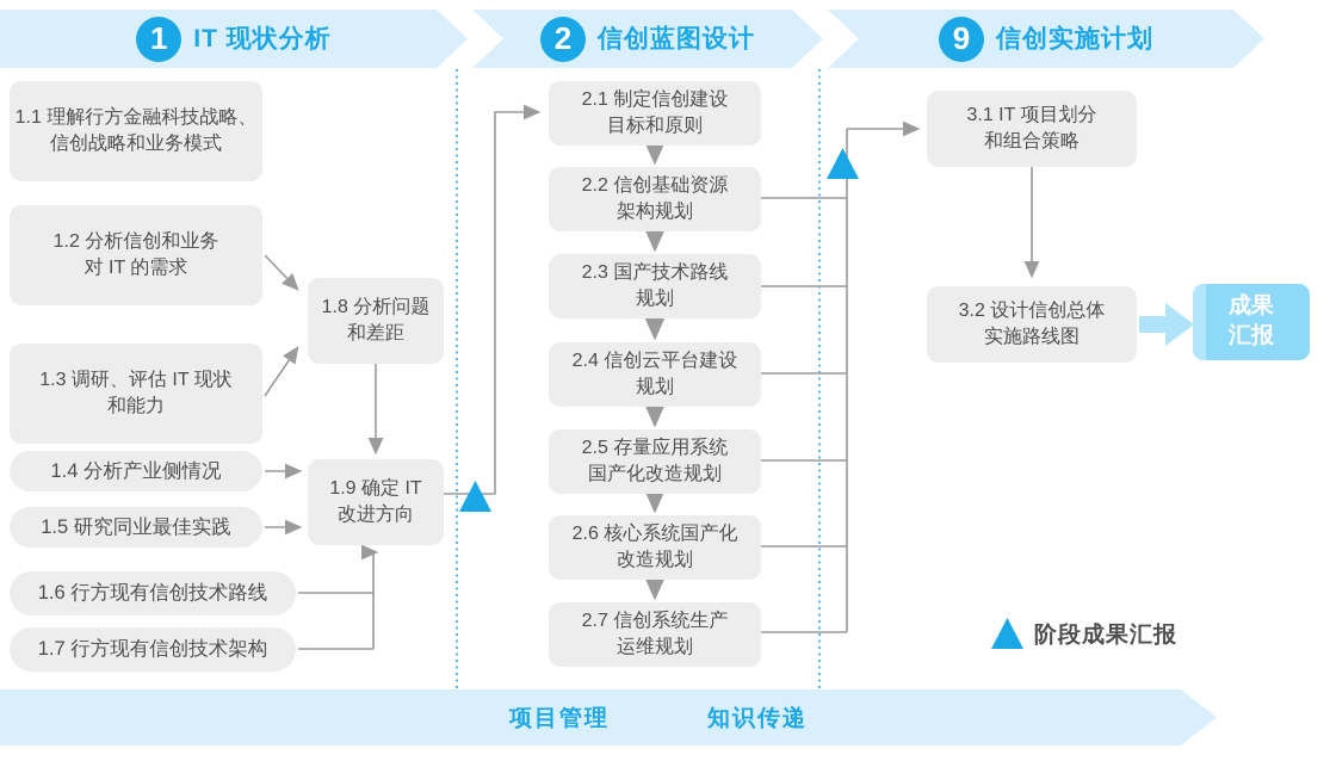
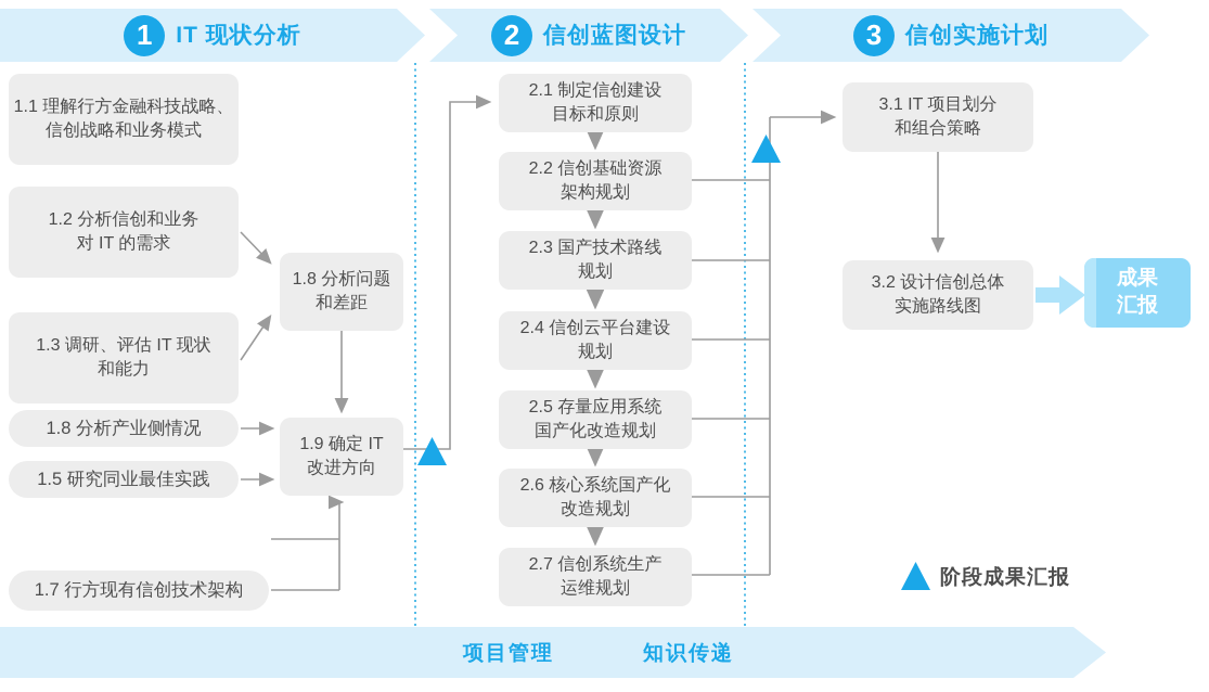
  1
  IT 现状分析
  2
  信创蓝图设计
- 9
+ 3
  信创实施计划
  1.1 理解行方金融科技战略、
  信创战略和业务模式
  1.2 分析信创和业务
  对 IT 的需求
  1.3 调研、评估 IT 现状
  和能力
- 1.4 分析产业侧情况
+ 1.8 分析产业侧情况
  1.5 研究同业最佳实践
- 1.6 行方现有信创技术路线
  1.7 行方现有信创技术架构
  1.8 分析问题
  和差距
  1.9 确定 IT
  改进方向
  2.1 制定信创建设
  目标和原则
  2.2 信创基础资源
  架构规划
  2.3 国产技术路线
  规划
  2.4 信创云平台建设
  规划
  2.5 存量应用系统
  国产化改造规划
  2.6 核心系统国产化
  改造规划
  2.7 信创系统生产
  运维规划
  3.1 IT 项目划分
  和组合策略
  3.2 设计信创总体
  实施路线图
  成果
  汇报
  阶段成果汇报
  项目管理
  知识传递
